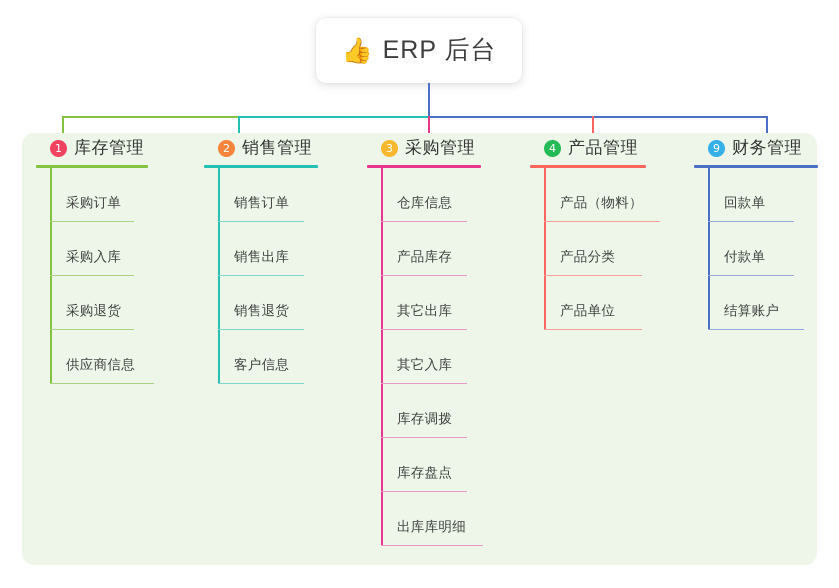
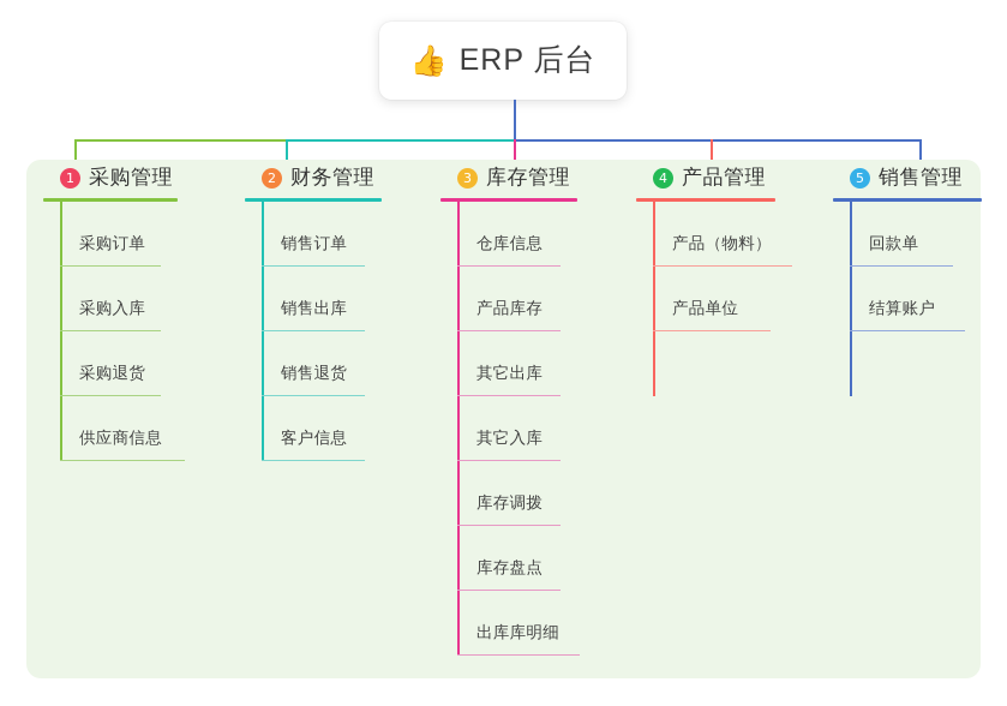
  👍
  ERP 后台
  1
- 库存管理
+ 采购管理
  采购订单
  采购入库
  采购退货
  供应商信息
  2
- 销售管理
+ 财务管理
  销售订单
  销售出库
  销售退货
  客户信息
  3
- 采购管理
+ 库存管理
  仓库信息
  产品库存
  其它出库
  其它入库
  库存调拨
  库存盘点
  出库库明细
  4
  产品管理
  产品（物料）
- 产品分类
  产品单位
- 9
+ 5
- 财务管理
+ 销售管理
  回款单
- 付款单
  结算账户
